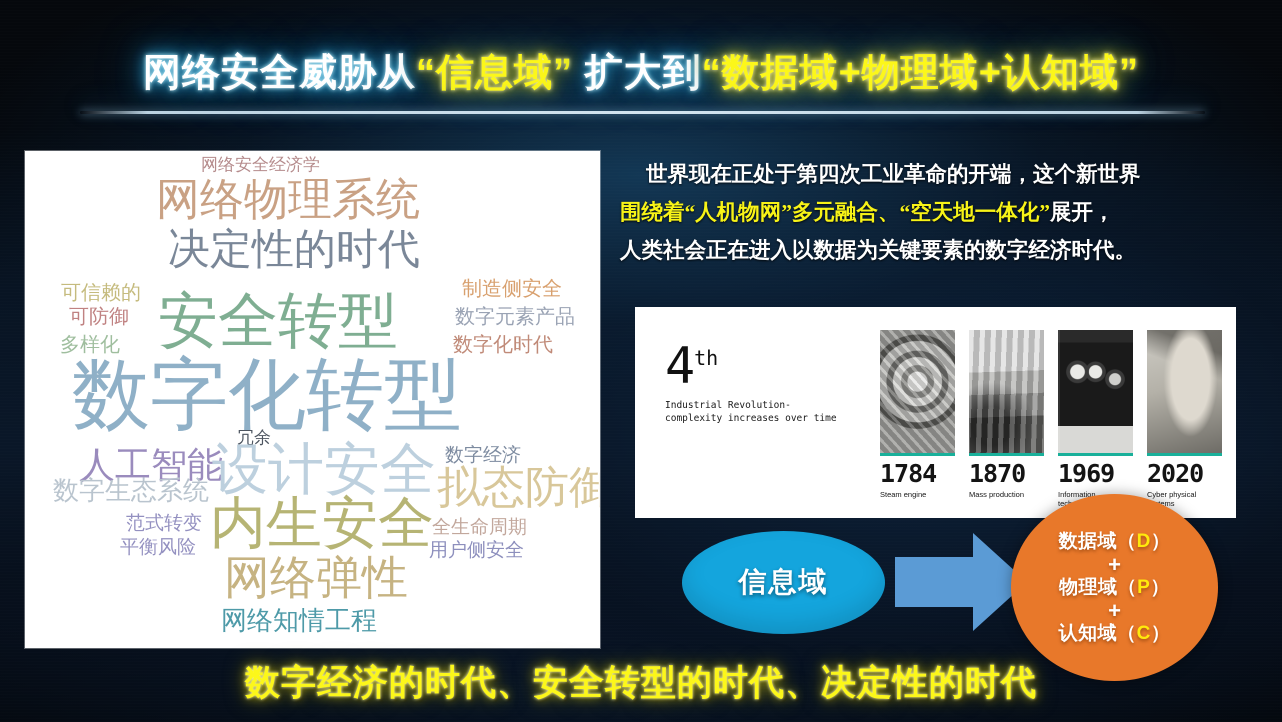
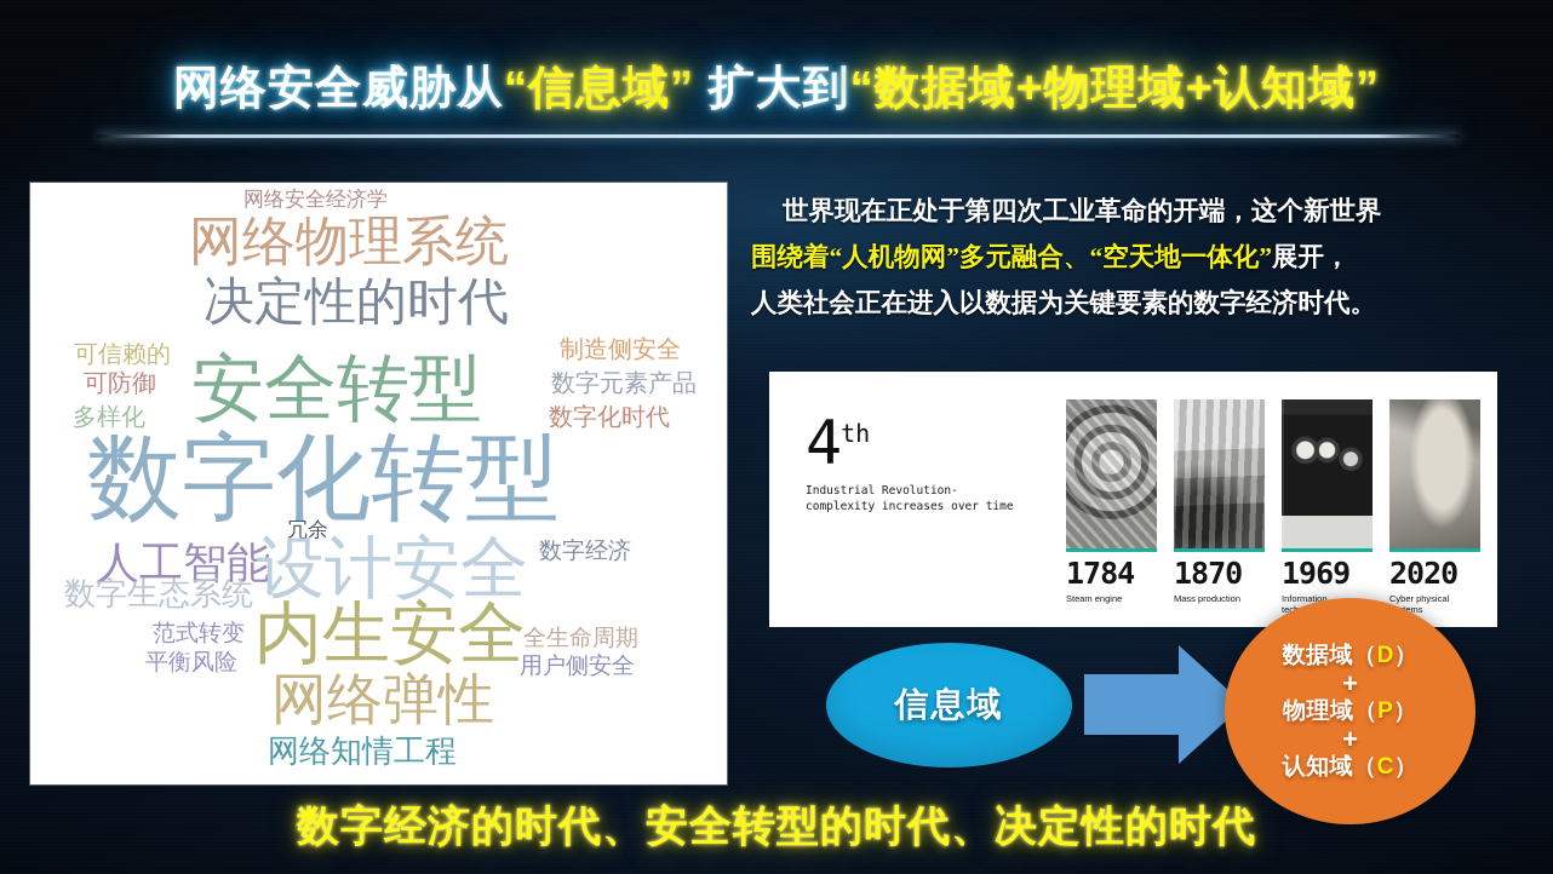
  网络安全威胁从“信息域” 扩大到“数据域+物理域+认知域”
  网络安全经济学
  网络物理系统
  决定性的时代
  可信赖的
  制造侧安全
  可防御
  数字元素产品
  安全转型
  多样化
  数字化时代
  数字化转型
  冗余
  人工智能
  数字经济
  设计安全
  数字生态系统
- 拟态防御
  范式转变
  内生安全
  全生命周期
  平衡风险
  用户侧安全
  网络弹性
  网络知情工程
  世界现在正处于第四次工业革命的开端，这个新世界
  围绕着“人机物网”多元融合、“空天地一体化”展开，
  人类社会正在进入以数据为关键要素的数字经济时代。
  4th
  Industrial Revolution-
  complexity increases over time
  1784
  Steam engine
  1870
  Mass production
  1969
  2020
  Cyber physical ems
  信息域
  数据域（D）
  +
  物理域（P）
  +
  认知域（C）
  数字经济的时代、安全转型的时代、决定性的时代
